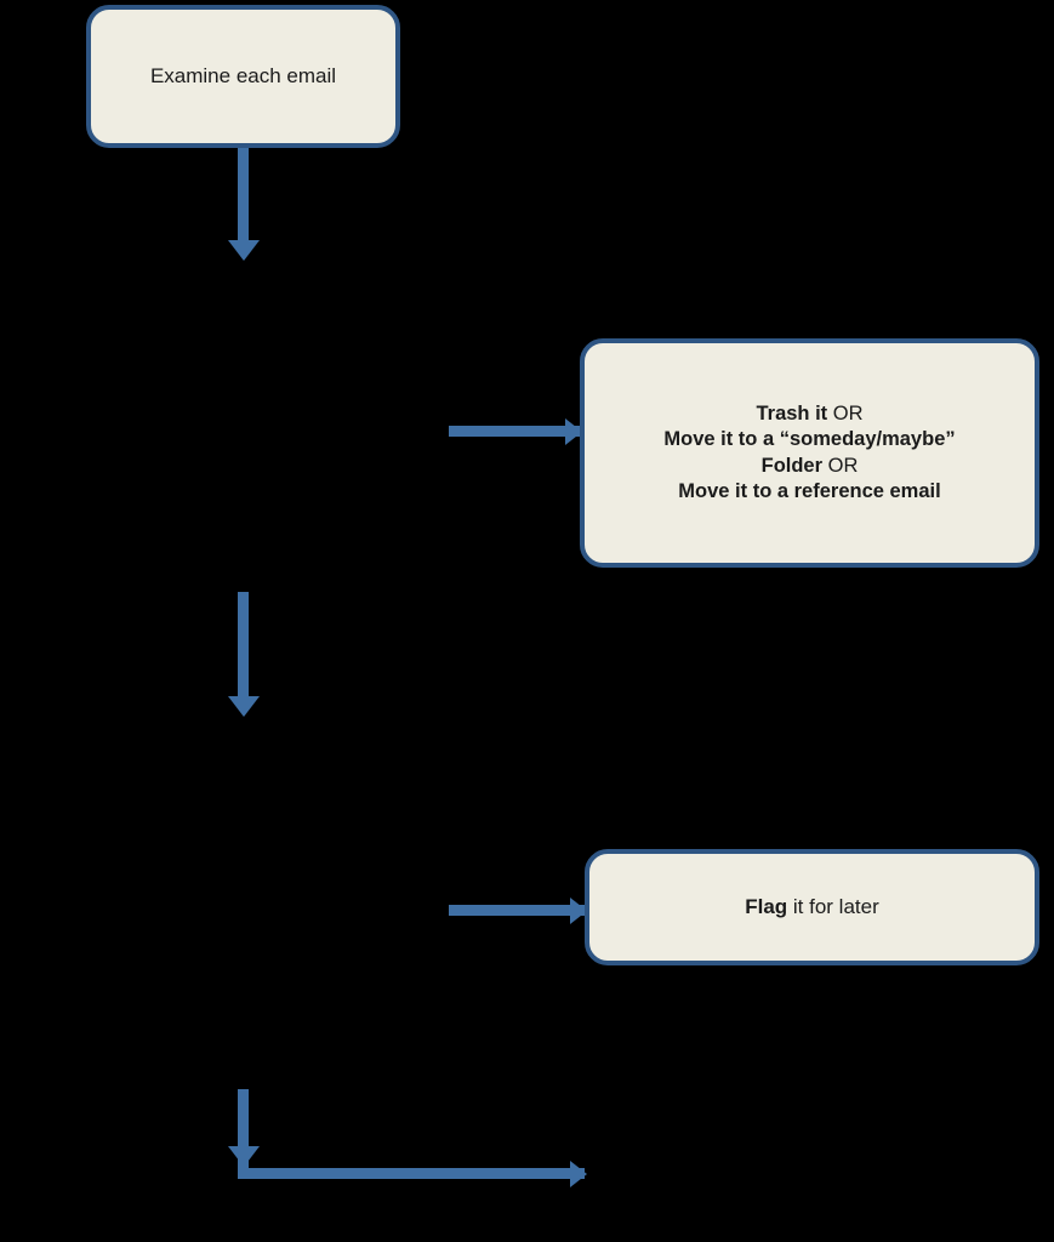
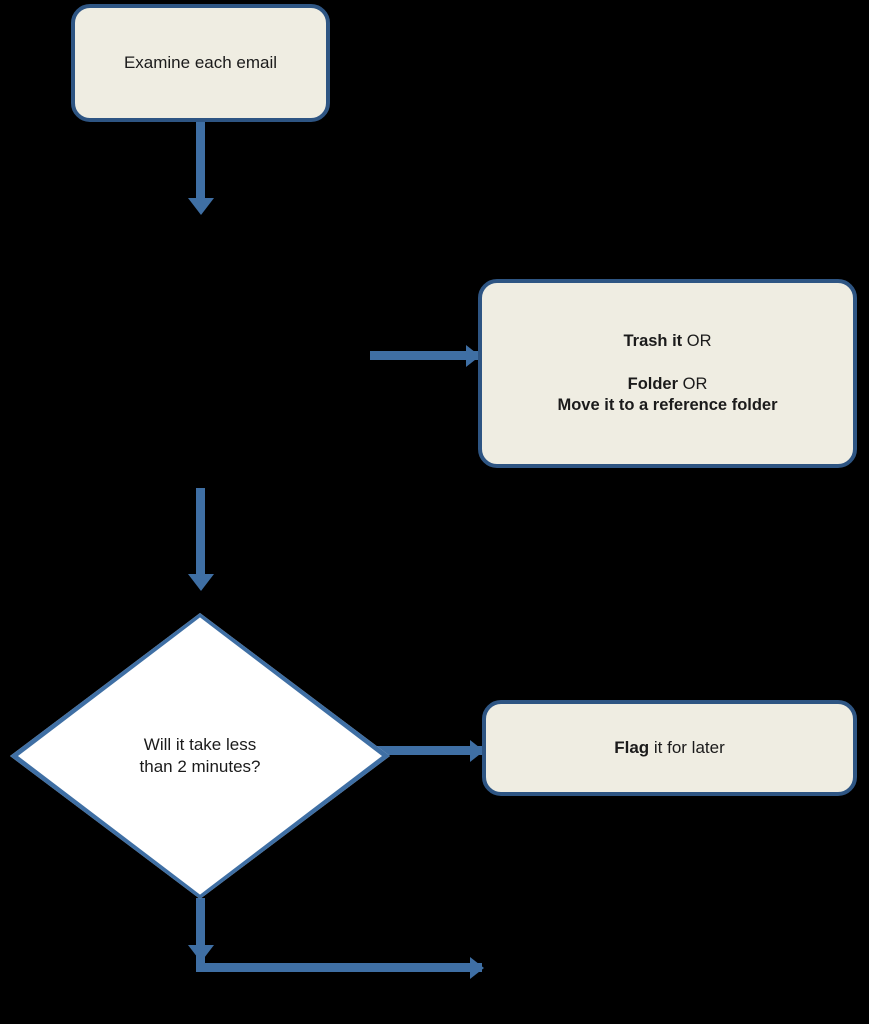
  Examine each email
  Trash it OR
- Move it to a “someday/maybe”
  Folder OR
- Move it to a reference email
+ Move it to a reference folder
+ Will it take less
+ than 2 minutes?
  Flag it for later
